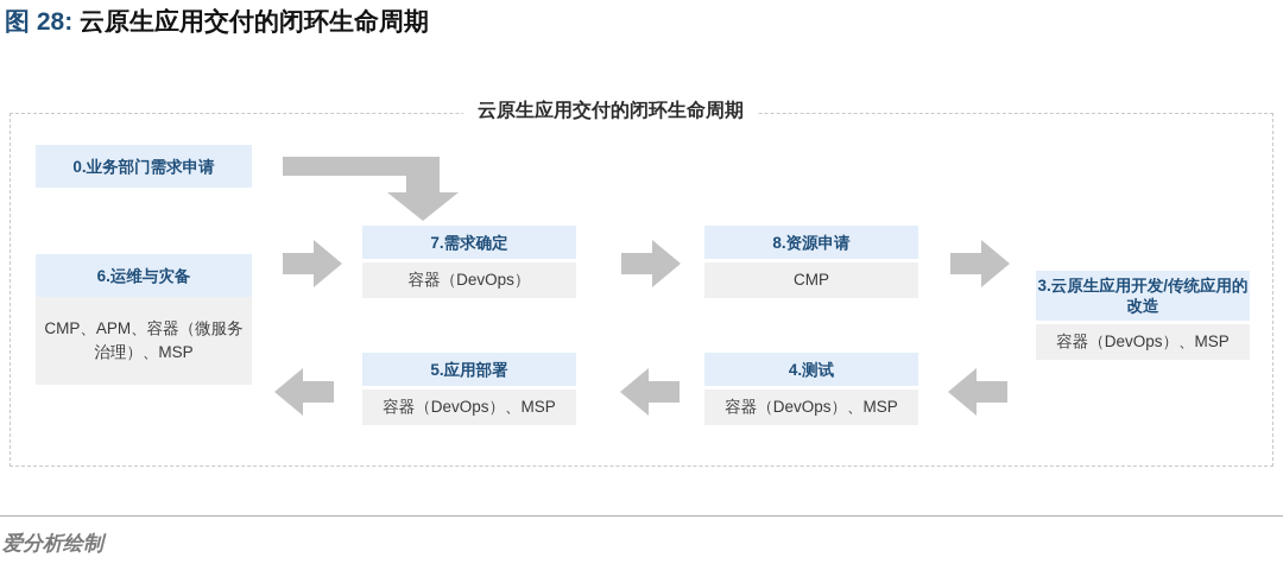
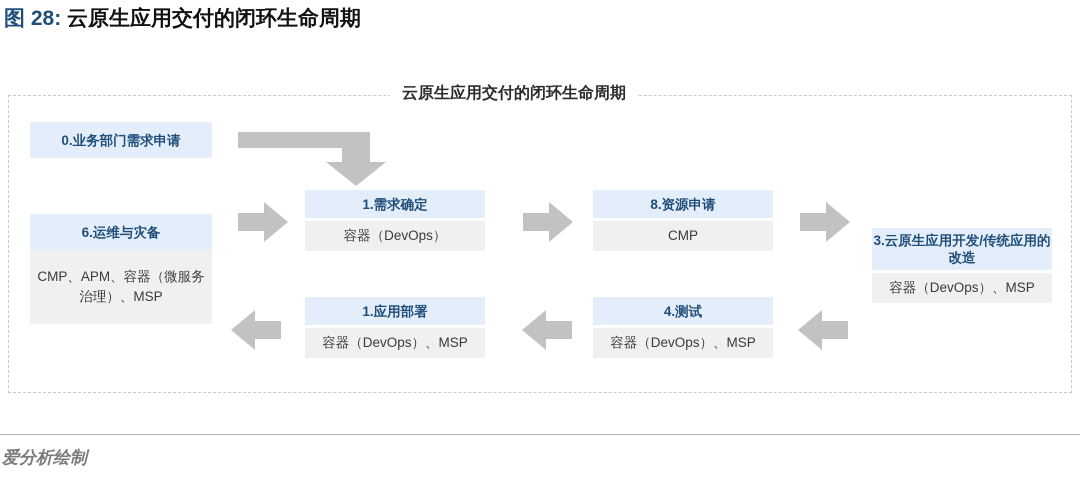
  图 28: 云原生应用交付的闭环生命周期
  云原生应用交付的闭环生命周期
  0.业务部门需求申请
  6.运维与灾备
  CMP、APM、容器（微服务治理）、MSP
- 7.需求确定
+ 1.需求确定
  容器（DevOps）
  8.资源申请
  CMP
  3.云原生应用开发/传统应用的改造
  容器（DevOps）、MSP
  4.测试
  容器（DevOps）、MSP
- 5.应用部署
+ 1.应用部署
  容器（DevOps）、MSP
  爱分析绘制
